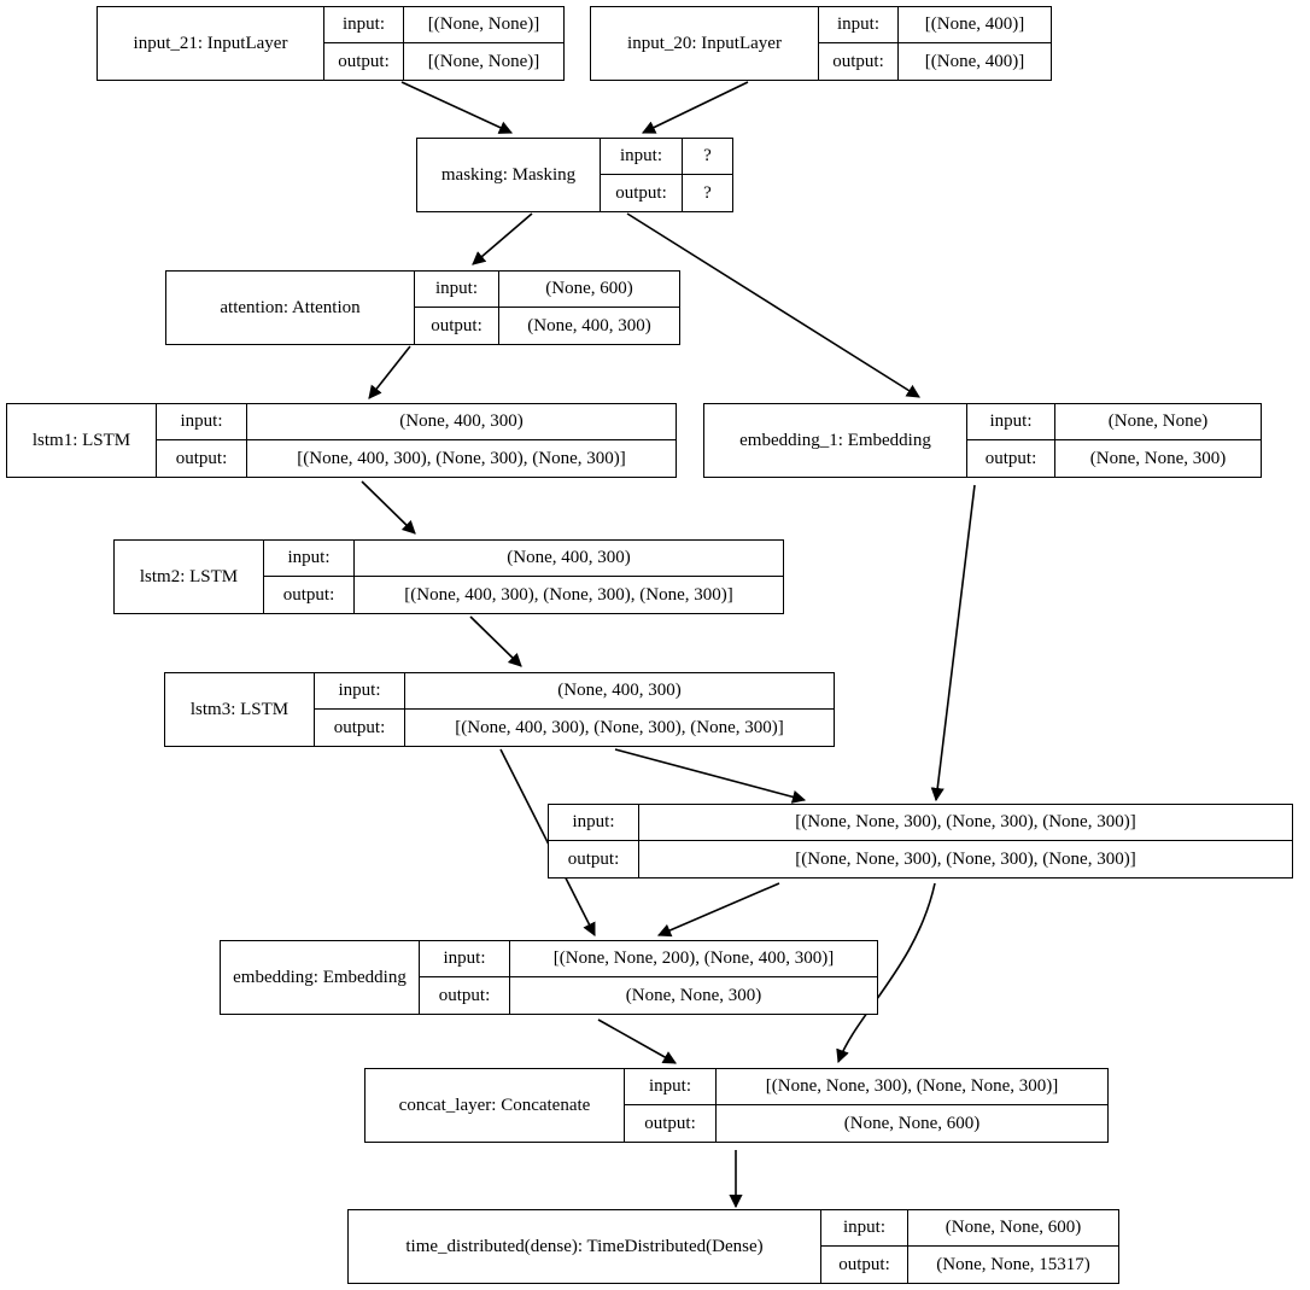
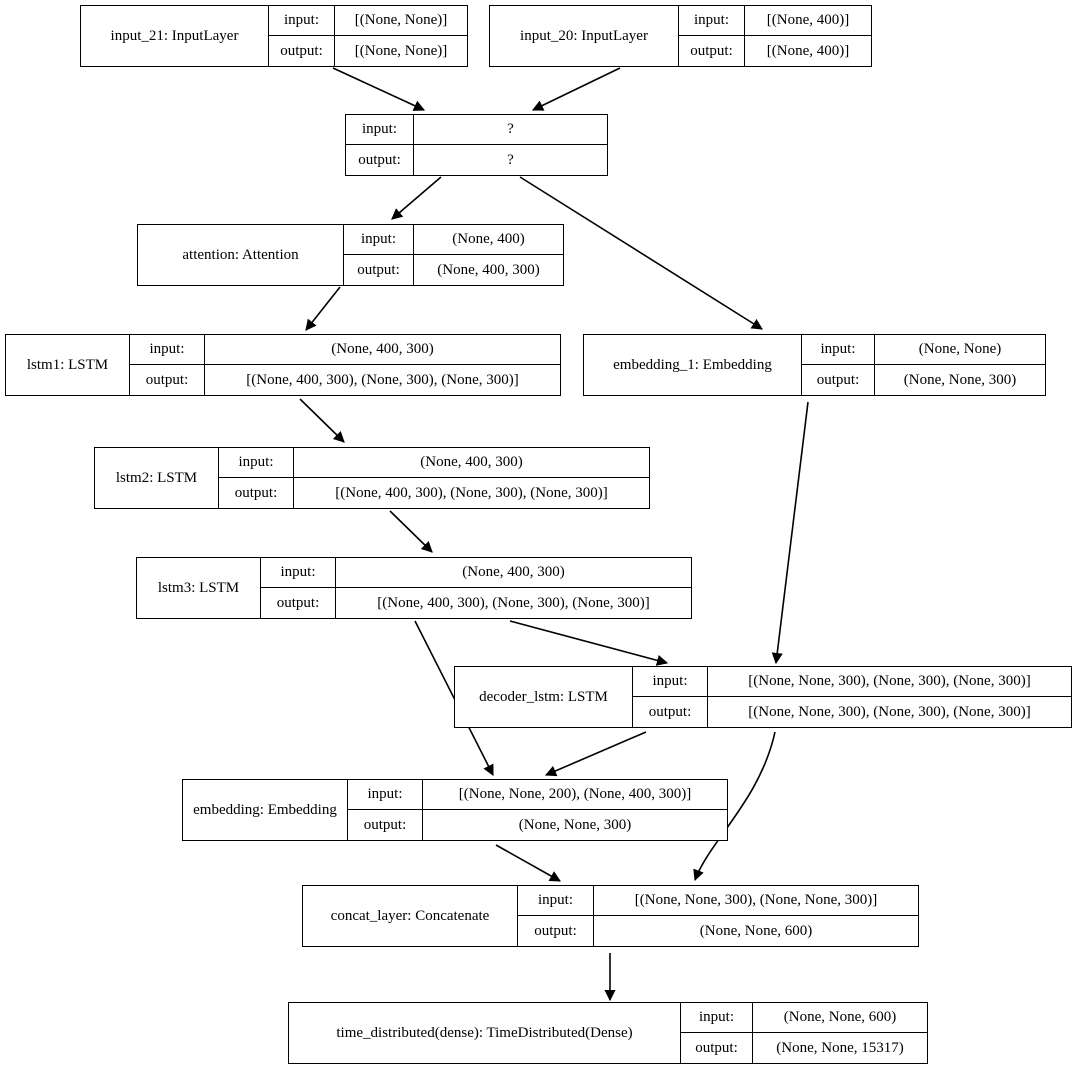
  input_21: InputLayer
  input:
  [(None, None)]
  output:
  [(None, None)]
  input_20: InputLayer
  input:
  [(None, 400)]
  output:
  [(None, 400)]
- masking: Masking
  input:
  ?
  output:
  ?
  attention: Attention
  input:
- (None, 600)
+ (None, 400)
  output:
  (None, 400, 300)
  lstm1: LSTM
  input:
  (None, 400, 300)
  output:
  [(None, 400, 300), (None, 300), (None, 300)]
  embedding_1: Embedding
  input:
  (None, None)
  output:
  (None, None, 300)
  lstm2: LSTM
  input:
  (None, 400, 300)
  output:
  [(None, 400, 300), (None, 300), (None, 300)]
  lstm3: LSTM
  input:
  (None, 400, 300)
  output:
  [(None, 400, 300), (None, 300), (None, 300)]
+ decoder_lstm: LSTM
  input:
  [(None, None, 300), (None, 300), (None, 300)]
  output:
  [(None, None, 300), (None, 300), (None, 300)]
  embedding: Embedding
  input:
  [(None, None, 200), (None, 400, 300)]
  output:
  (None, None, 300)
  concat_layer: Concatenate
  input:
  [(None, None, 300), (None, None, 300)]
  output:
  (None, None, 600)
  time_distributed(dense): TimeDistributed(Dense)
  input:
  (None, None, 600)
  output:
  (None, None, 15317)
